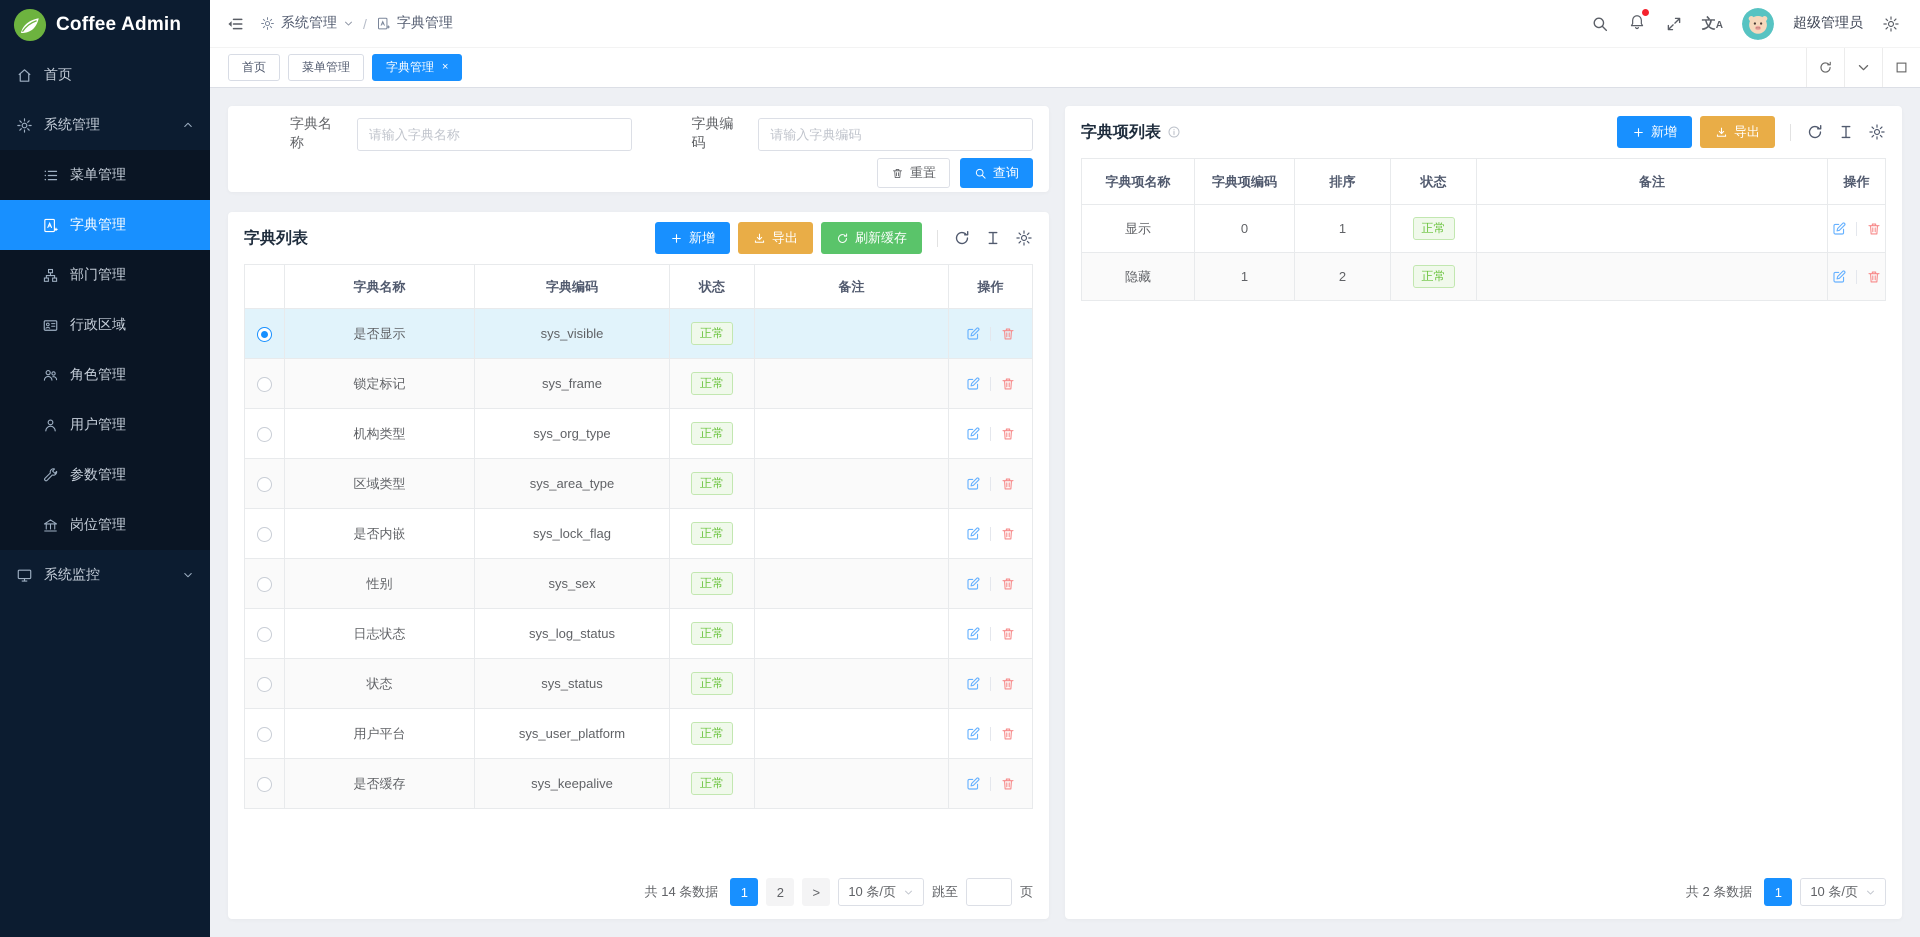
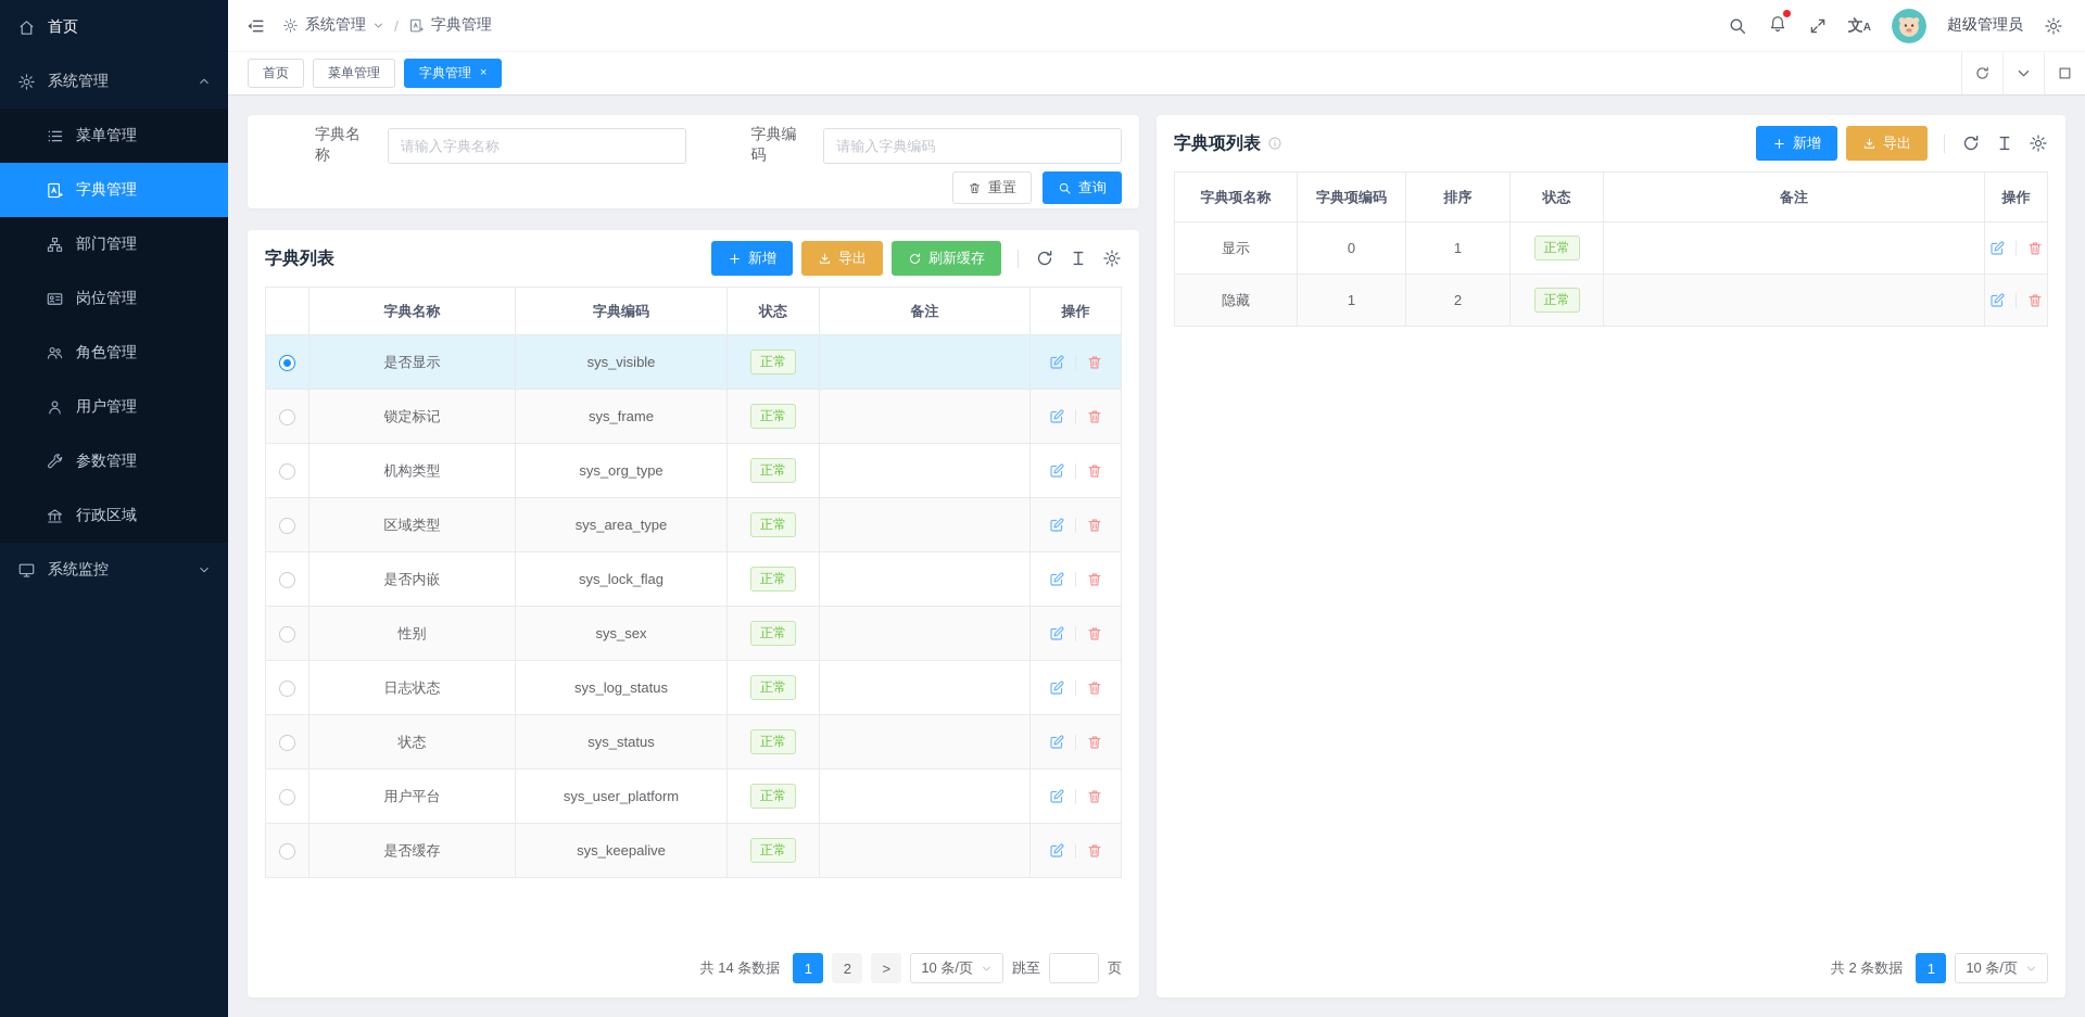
- Coffee Admin
  首页
  系统管理
  菜单管理
  字典管理
  部门管理
- 行政区域
+ 岗位管理
  角色管理
  用户管理
  参数管理
- 岗位管理
+ 行政区域
  系统监控
  系统管理
  /
  字典管理
  文A
  超级管理员
  首页
  菜单管理
  字典管理
  ×
  字典名称
  请输入字典名称
  字典编码
  请输入字典编码
  重置
  查询
  字典列表
  新增
  导出
  刷新缓存
  	字典名称	字典编码	状态	备注	操作
  	是否显示	sys_visible	正常
  	锁定标记	sys_frame	正常
  	机构类型	sys_org_type	正常
  	区域类型	sys_area_type	正常
  	是否内嵌	sys_lock_flag	正常
  	性别	sys_sex	正常
  	日志状态	sys_log_status	正常
  	状态	sys_status	正常
  	用户平台	sys_user_platform	正常
  	是否缓存	sys_keepalive	正常
  共 14 条数据
  1
  2
  >
  10 条/页
  跳至
  页
  字典项列表
  新增
  导出
  字典项名称	字典项编码	排序	状态	备注	操作
  显示	0	1	正常
  隐藏	1	2	正常
  共 2 条数据
  1
  10 条/页
